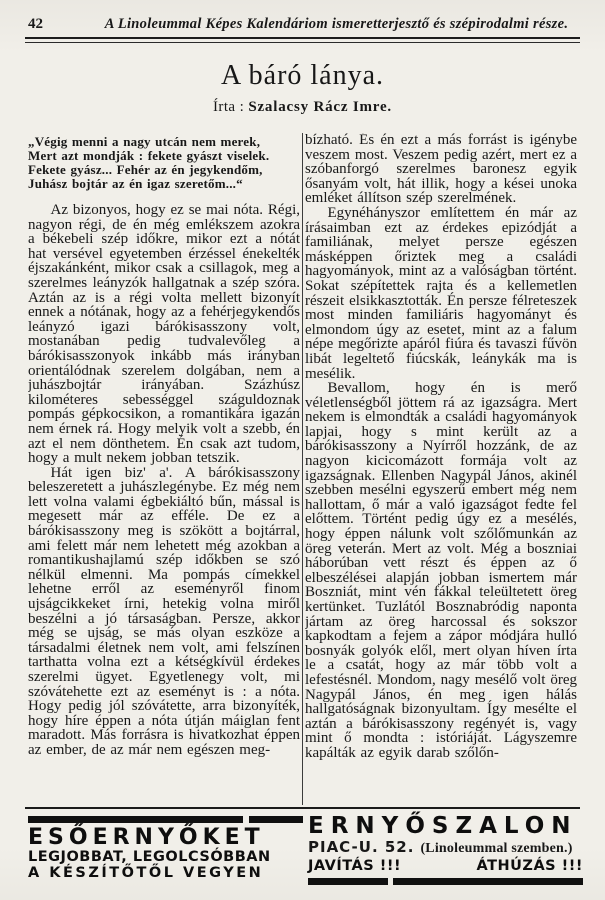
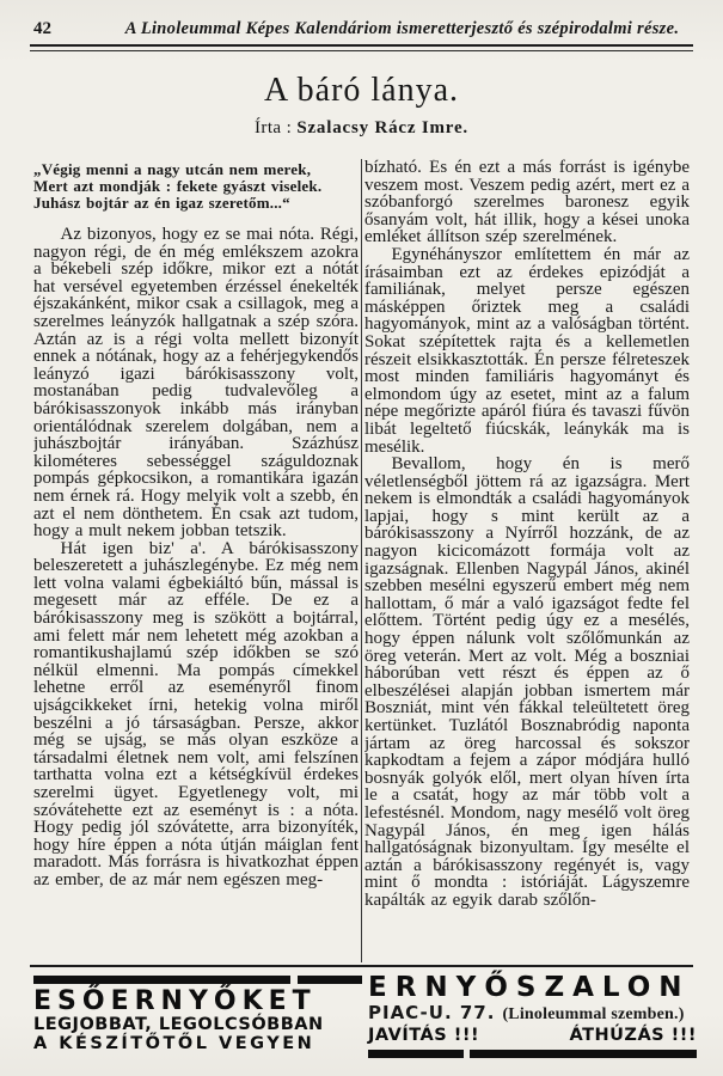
  42
  A Linoleummal Képes Kalendáriom ismeretterjesztő és szépirodalmi része.
  A báró lánya.
  Írta : Szalacsy Rácz Imre.
  „Végig menni a nagy utcán nem merek,
  Mert azt mondják : fekete gyászt viselek.
- Fekete gyász... Fehér az én jegykendőm,
  Juhász bojtár az én igaz szeretőm...“
  Az bizonyos, hogy ez se mai nóta. Régi, nagyon régi, de én még emlékszem azokra a békebeli szép időkre, mikor ezt a nótát hat versével egyetemben érzéssel énekelték éjszakánként, mikor csak a csillagok, meg a szerelmes leányzók hallgatnak a szép szóra. Aztán az is a régi volta mellett bizonyít ennek a nótának, hogy az a fehérjegykendős leányzó igazi bárókisasszony volt, mostanában pedig tudvalevőleg a bárókisasszonyok inkább más irányban orientálódnak szerelem dolgában, nem a juhászbojtár irányában. Százhúsz kilométeres sebességgel száguldoznak pompás gépkocsikon, a romantikára igazán nem érnek rá. Hogy melyik volt a szebb, én azt el nem dönthetem. Én csak azt tudom, hogy a mult nekem jobban tetszik.
  Hát igen biz' a'. A bárókisasszony beleszeretett a juhászlegénybe. Ez még nem lett volna valami égbekiáltó bűn, mással is megesett már az efféle. De ez a bárókisasszony meg is szökött a bojtárral, ami felett már nem lehetett még azokban a romantikushajlamú szép időkben se szó nélkül elmenni. Ma pompás címekkel lehetne erről az eseményről finom ujságcikkeket írni, hetekig volna miről beszélni a jó társaságban. Persze, akkor még se ujság, se más olyan eszköze a társadalmi életnek nem volt, ami felszínen tarthatta volna ezt a kétségkívül érdekes szerelmi ügyet. Egyetlenegy volt, mi szóvátehette ezt az eseményt is : a nóta. Hogy pedig jól szóvátette, arra bizonyíték, hogy híre éppen a nóta útján máiglan fent maradott. Más forrásra is hivatkozhat éppen az ember, de az már nem egészen meg-
  bízható. És én ezt a más forrást is igénybe veszem most. Veszem pedig azért, mert ez a szóbanforgó szerelmes baronesz egyik ősanyám volt, hát illik, hogy a kései unoka emléket állítson szép szerelmének.
  Egynéhányszor említettem én már az írásaimban ezt az érdekes epizódját a familiának, melyet persze egészen másképpen őriztek meg a családi hagyományok, mint az a valóságban történt. Sokat szépítettek rajta és a kellemetlen részeit elsikkasztották. Én persze félreteszek most minden familiáris hagyományt és elmondom úgy az esetet, mint az a falum népe megőrizte apáról fiúra és tavaszi fűvön libát legeltető fiúcskák, leánykák ma is mesélik.
  Bevallom, hogy én is merő véletlenségből jöttem rá az igazságra. Mert nekem is elmondták a családi hagyományok lapjai, hogy s mint került az a bárókisasszony a Nyírről hozzánk, de az nagyon kicicomázott formája volt az igazságnak. Ellenben Nagypál János, akinél szebben mesélni egyszerű embert még nem hallottam, ő már a való igazságot fedte fel előttem. Történt pedig úgy ez a mesélés, hogy éppen nálunk volt szőlőmunkán az öreg veterán. Mert az volt. Még a boszniai háborúban vett részt és éppen az ő elbeszélései alapján jobban ismertem már Boszniát, mint vén fákkal teleültetett öreg kertünket. Tuzlától Bosznabródig naponta jártam az öreg harcossal és sokszor kapkodtam a fejem a zápor módjára hulló bosnyák golyók elől, mert olyan híven írta le a csatát, hogy az már több volt a lefestésnél. Mondom, nagy mesélő volt öreg Nagypál János, én meg igen hálás hallgatóságnak bizonyultam. Így mesélte el aztán a bárókisasszony regényét is, vagy mint ő mondta : istóriáját. Lágyszemre kapálták az egyik darab szőlőn-
  ESŐERNYŐKET
  LEGJOBBAT, LEGOLCSÓBBAN
  A KÉSZÍTŐTŐL VEGYEN
  ERNYŐSZALON
- PIAC-U. 52.
+ PIAC-U. 77.
  (Linoleummal szemben.)
  JAVÍTÁS !!!
  ÁTHÚZÁS !!!
